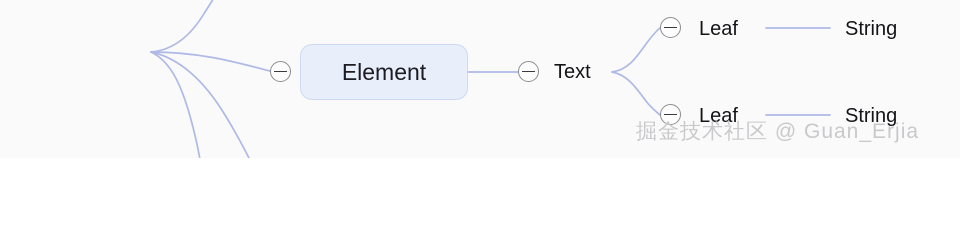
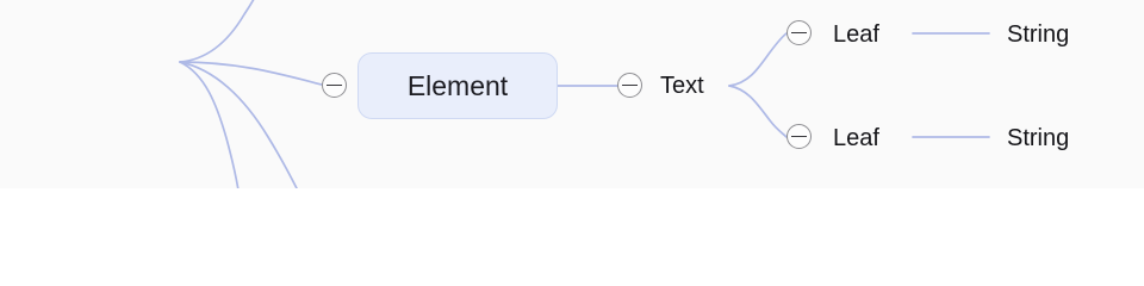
  Element
  Text
  Leaf
  String
  Leaf
  String
- 掘金技术社区 @ Guan_Erjia
